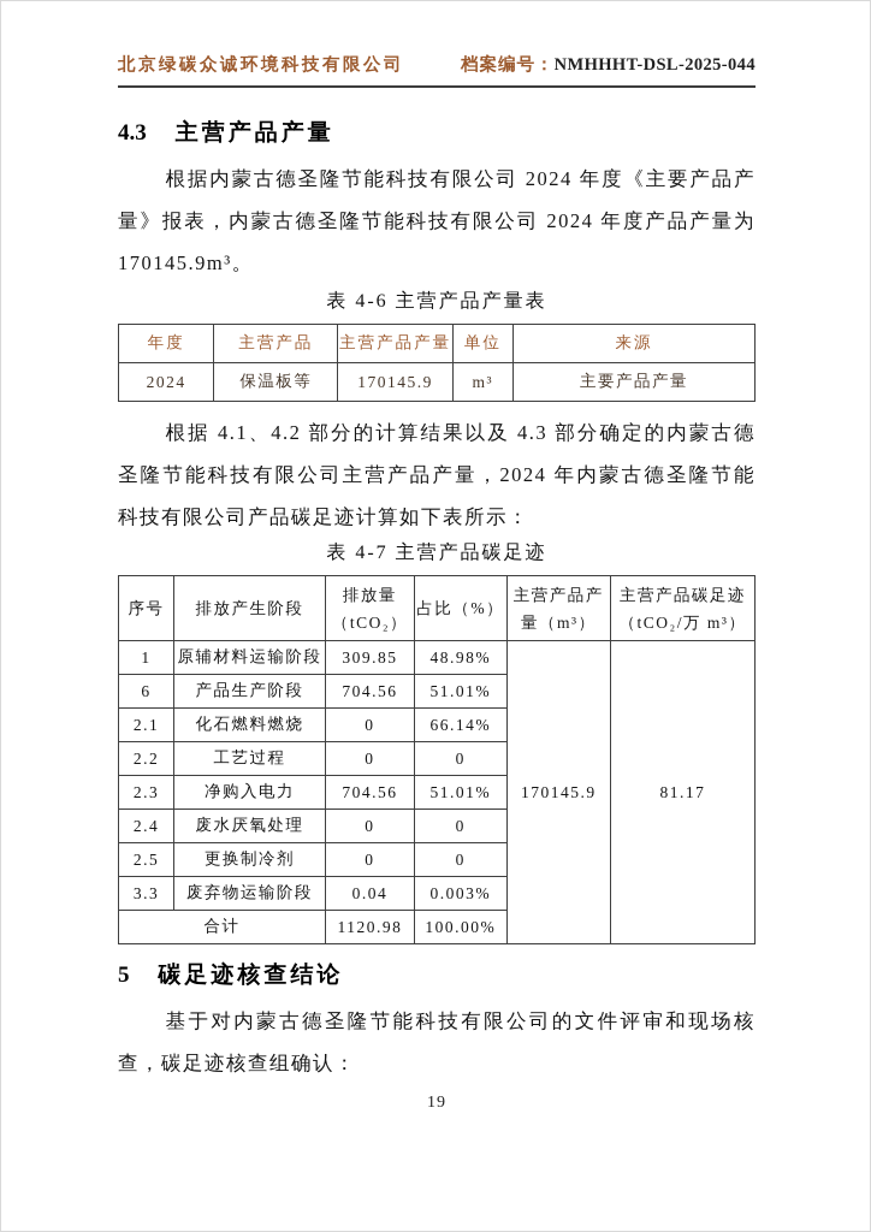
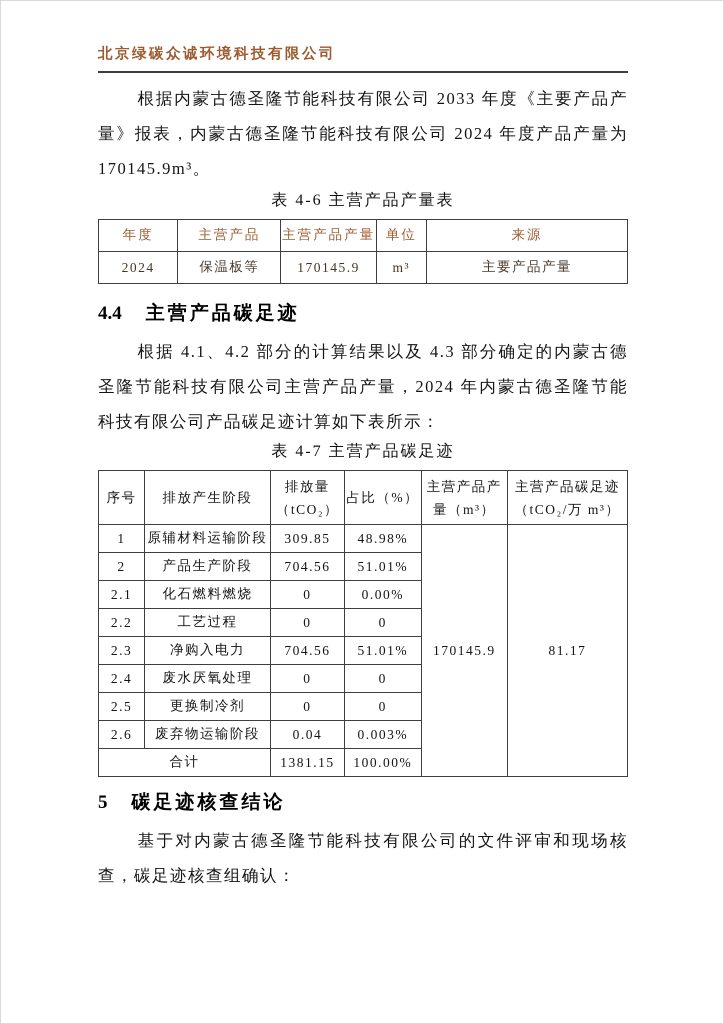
  北京绿碳众诚环境科技有限公司
- 档案编号：NMHHHT-DSL-2025-044
- 4.3
- 主营产品产量
- 根据内蒙古德圣隆节能科技有限公司 2024 年度《主要产品产量》报表，内蒙古德圣隆节能科技有限公司 2024 年度产品产量为 170145.9m³。
+ 根据内蒙古德圣隆节能科技有限公司 2033 年度《主要产品产量》报表，内蒙古德圣隆节能科技有限公司 2024 年度产品产量为 170145.9m³。
  表 4-6 主营产品产量表
  年度	主营产品	主营产品产量	单位	来源
  2024	保温板等	170145.9	m³	主要产品产量
+ 4.4
+ 主营产品碳足迹
  根据 4.1、4.2 部分的计算结果以及 4.3 部分确定的内蒙古德圣隆节能科技有限公司主营产品产量，2024 年内蒙古德圣隆节能科技有限公司产品碳足迹计算如下表所示：
  表 4-7 主营产品碳足迹
  序号	排放产生阶段	排放量 （tCO₂）	占比（%）	主营产品产 量（m³）	主营产品碳足迹 （tCO₂/万 m³）
  1	原辅材料运输阶段	309.85	48.98%	170145.9	81.17
- 6	产品生产阶段	704.56	51.01%
+ 2	产品生产阶段	704.56	51.01%
- 2.1	化石燃料燃烧	0	66.14%
+ 2.1	化石燃料燃烧	0	0.00%
  2.2	工艺过程	0	0
  2.3	净购入电力	704.56	51.01%
  2.4	废水厌氧处理	0	0
  2.5	更换制冷剂	0	0
- 3.3	废弃物运输阶段	0.04	0.003%
+ 2.6	废弃物运输阶段	0.04	0.003%
- 合计	1120.98	100.00%
+ 合计	1381.15	100.00%
  5
  碳足迹核查结论
  基于对内蒙古德圣隆节能科技有限公司的文件评审和现场核查，碳足迹核查组确认：
- 19
